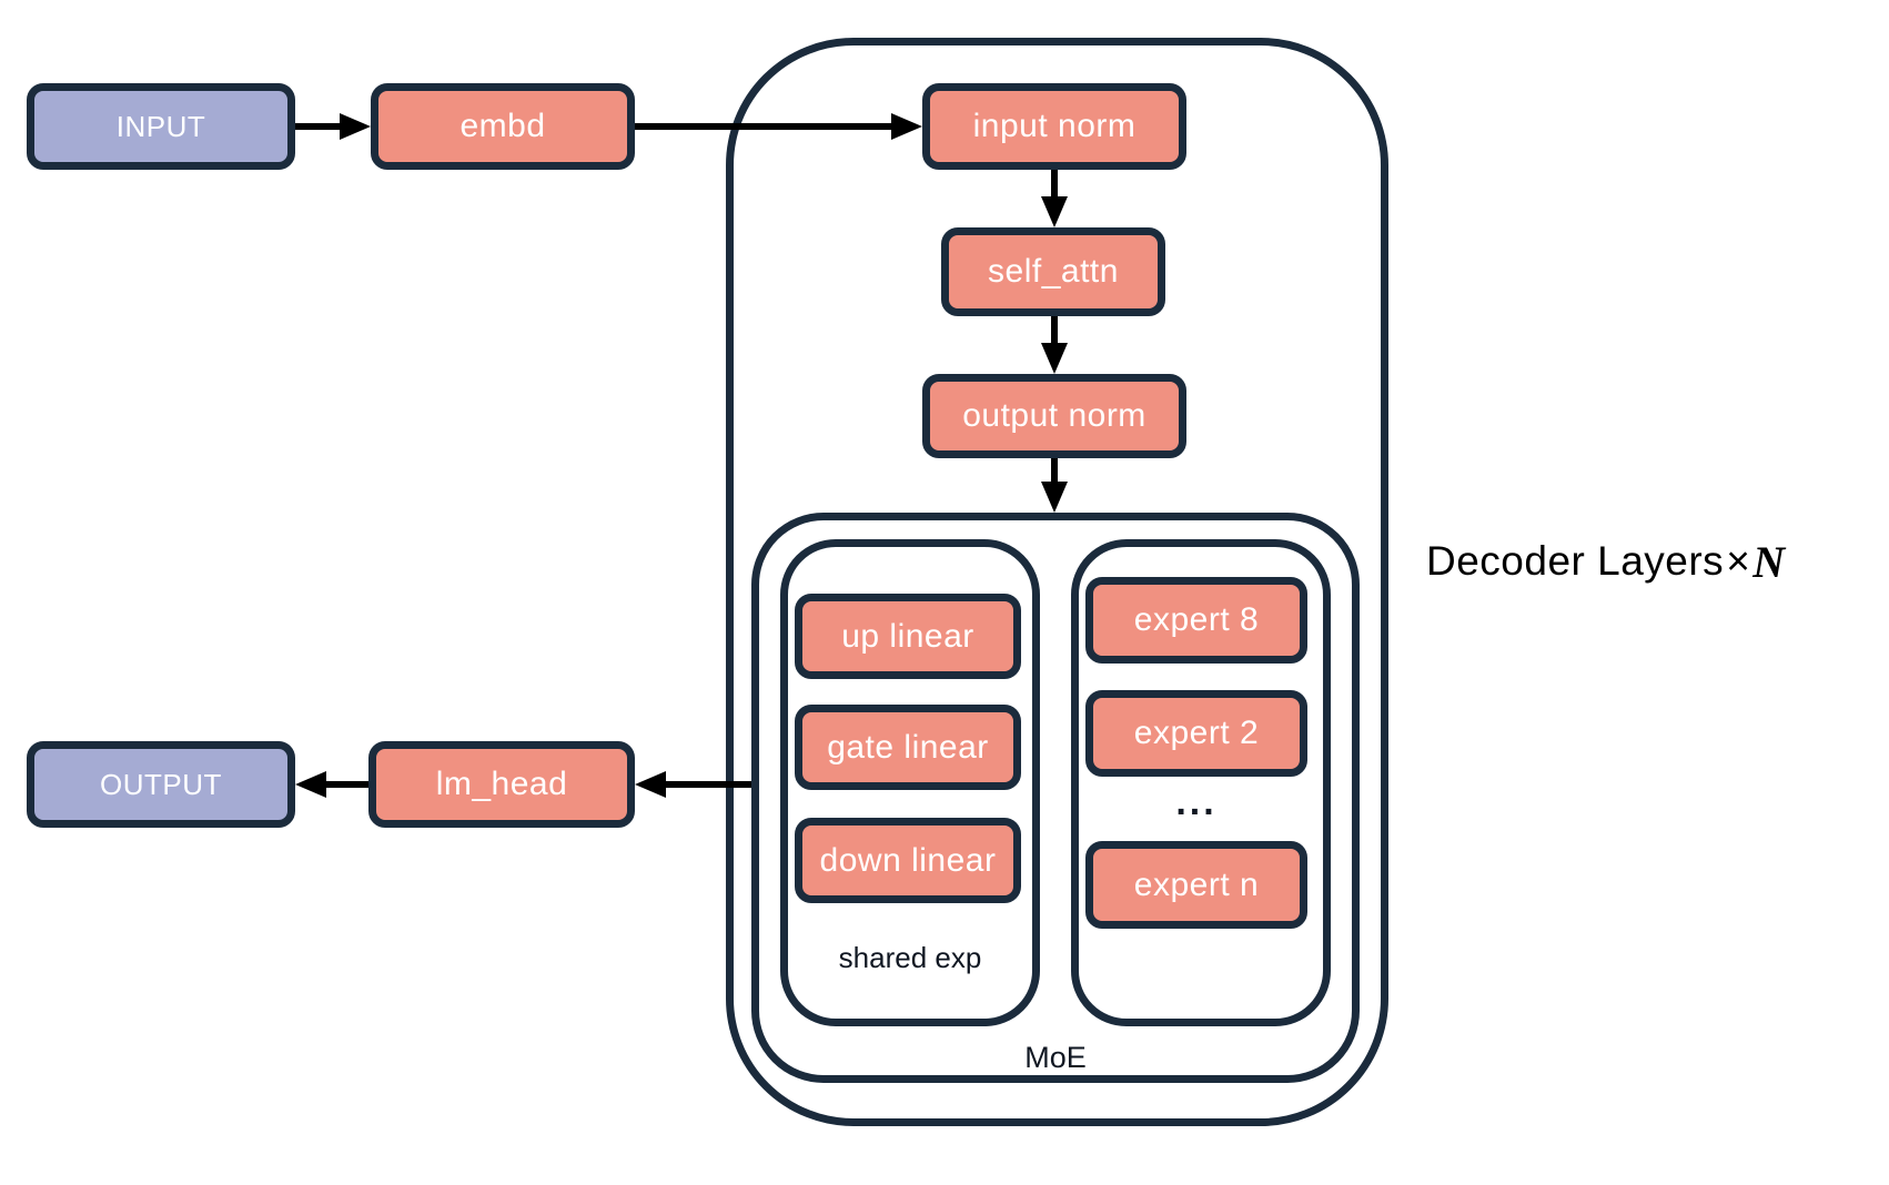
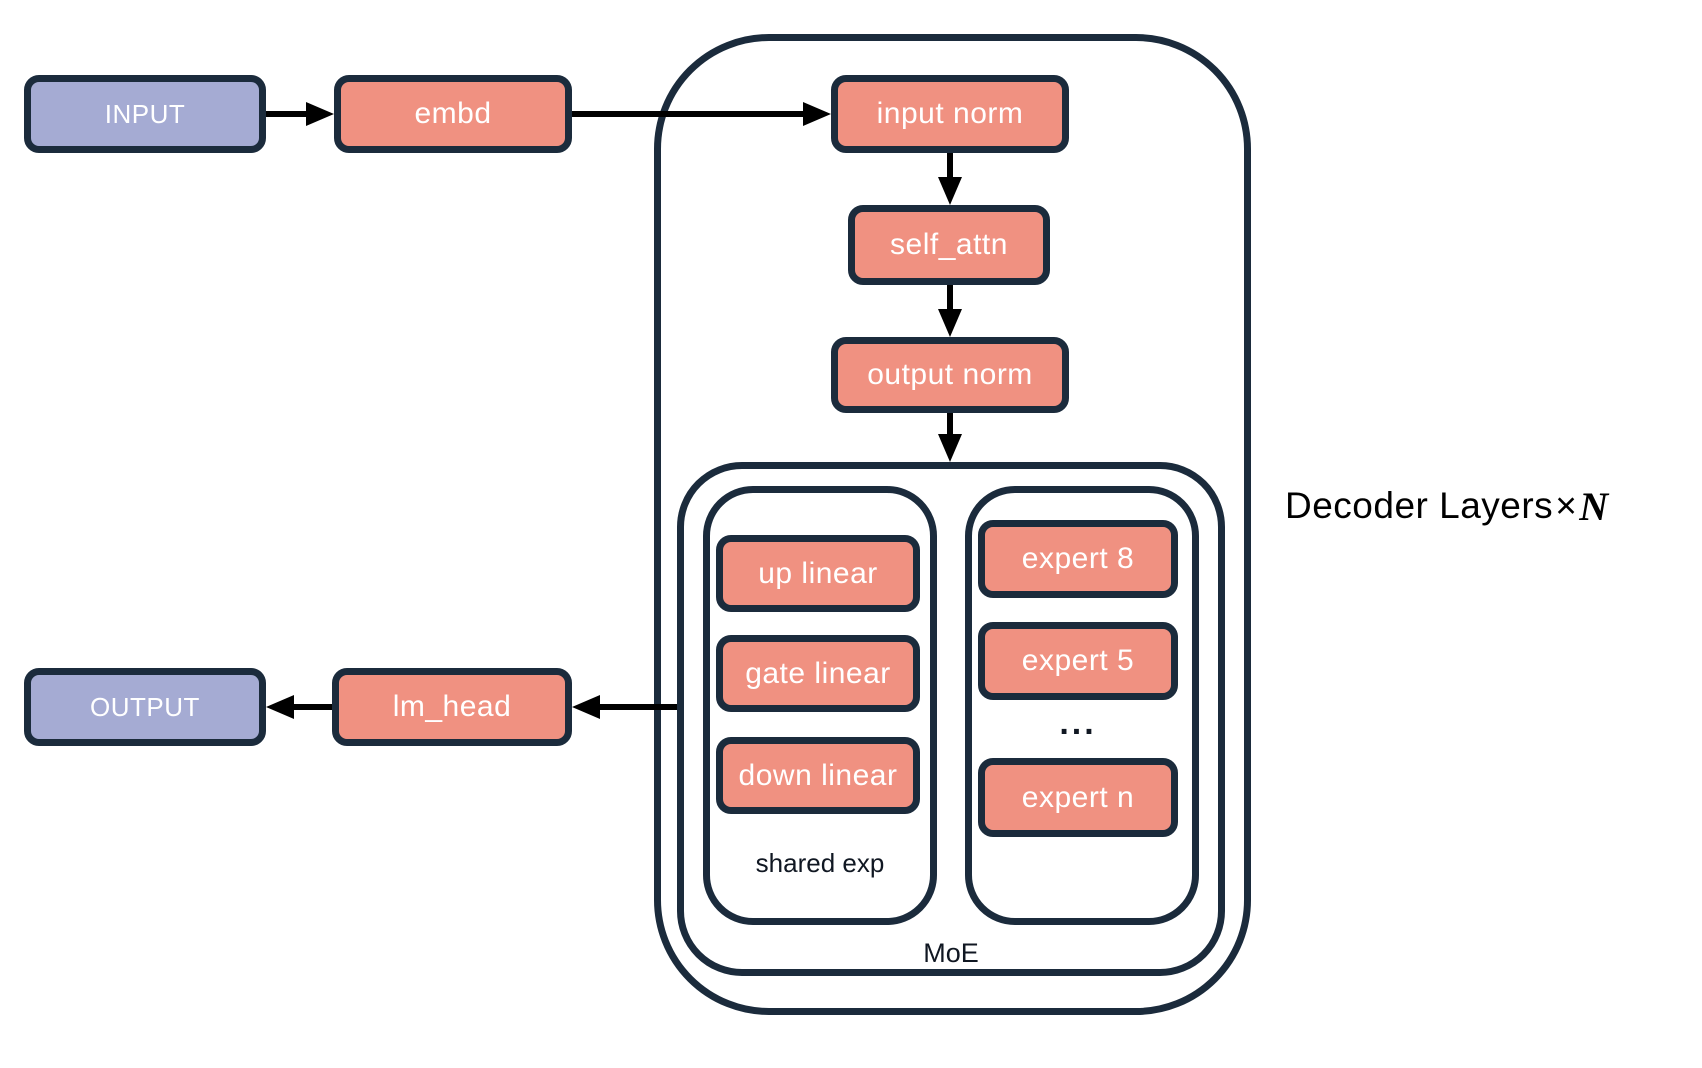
  INPUT
  embd
  input norm
  self_attn
  output norm
  up linear
  gate linear
  down linear
  expert 8
- expert 2
+ expert 5
  ...
  expert n
  shared exp
  MoE
  Decoder Layers
  ×
  N
  OUTPUT
  lm_head
